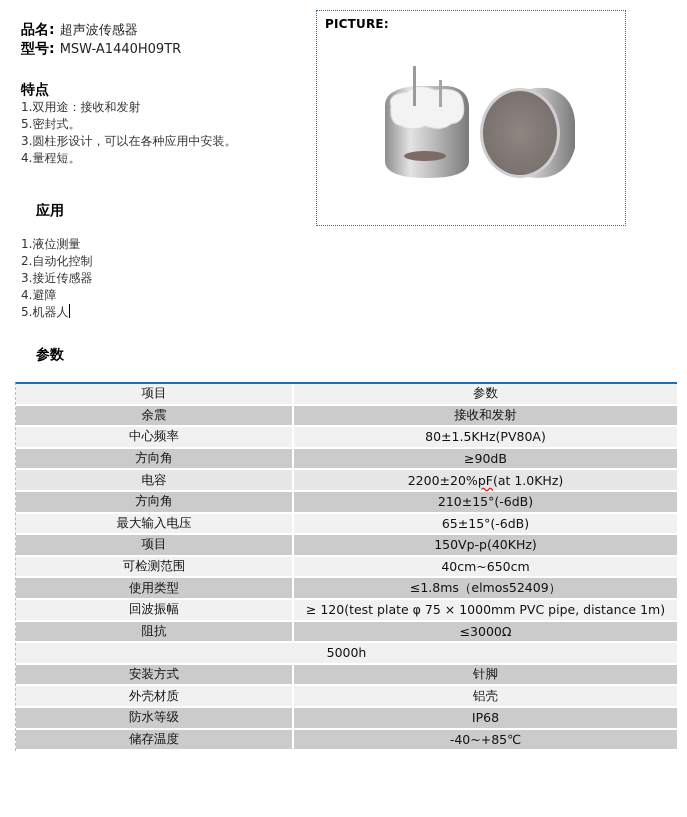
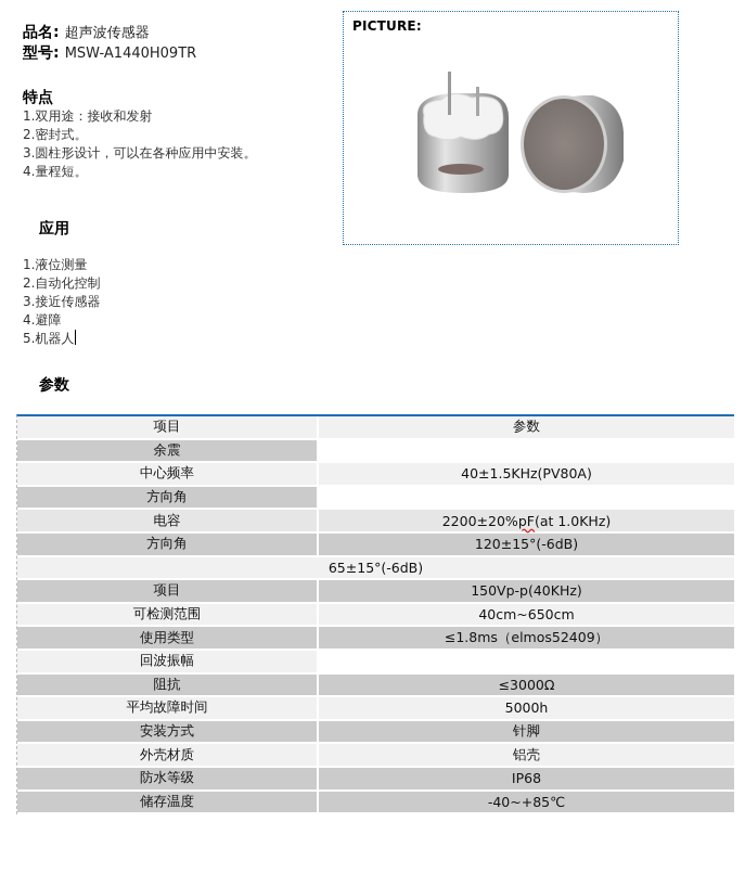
  品名: 超声波传感器
  型号: MSW-A1440H09TR
  特点
  1.双用途：接收和发射
- 5.密封式。
+ 2.密封式。
  3.圆柱形设计，可以在各种应用中安装。
  4.量程短。
  应用
  1.液位测量
  2.自动化控制
  3.接近传感器
  4.避障
  5.机器人
  参数
  PICTURE:
  项目
  参数
  余震
- 接收和发射
  中心频率
- 80±1.5KHz(PV80A)
+ 40±1.5KHz(PV80A)
  方向角
- ≥90dB
  电容
  2200±20%
  pF
  (at 1.0KHz)
  方向角
- 210±15°(-6dB)
+ 120±15°(-6dB)
- 最大输入电压
  65±15°(-6dB)
  项目
  150Vp-p(40KHz)
  可检测范围
  40cm~650cm
  使用类型
  ≤1.8ms（elmos52409）
  回波振幅
- ≥ 120(test plate φ 75 × 1000mm PVC pipe, distance 1m)
  阻抗
  ≤3000Ω
+ 平均故障时间
  5000h
  安装方式
  针脚
  外壳材质
  铝壳
  防水等级
  IP68
  储存温度
  -40~+85℃
